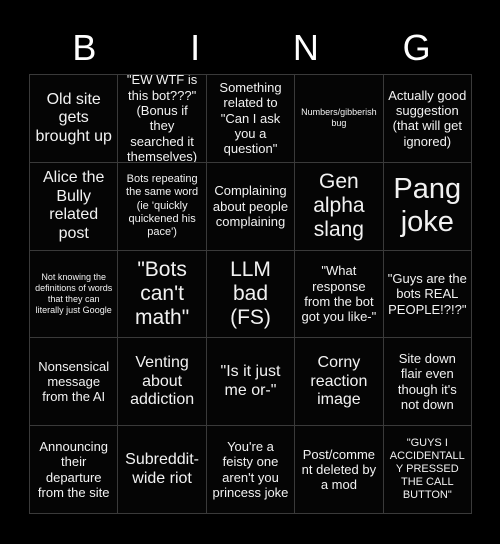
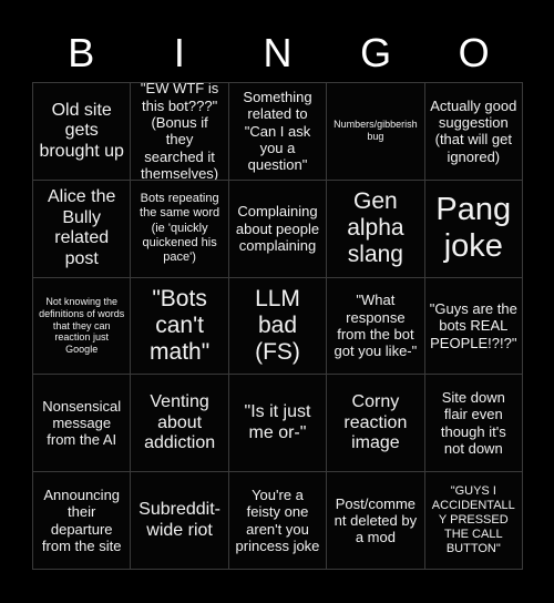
  B
  I
  N
  G
+ O
  Old site gets brought up
  "EW WTF is this bot???" (Bonus if they searched it themselves)
  Something related to "Can I ask you a question"
  Numbers/gibberish bug
  Actually good suggestion (that will get ignored)
  Alice the Bully related post
  Bots repeating the same word (ie 'quickly quickened his pace')
  Complaining about people complaining
  Gen alpha slang
  Pang joke
- Not knowing the definitions of words that they can literally just Google
+ Not knowing the definitions of words that they can reaction just Google
  "Bots can't math"
  LLM bad (FS)
  "What response from the bot got you like-"
  "Guys are the bots REAL PEOPLE!?!?"
  Nonsensical message from the AI
  Venting about addiction
  "Is it just me or-"
  Corny reaction image
  Site down flair even though it's not down
  Announcing their departure from the site
  Subreddit-wide riot
  You're a feisty one aren't you princess joke
  Post/comment deleted by a mod
  "GUYS I ACCIDENTALLY PRESSED THE CALL BUTTON"
